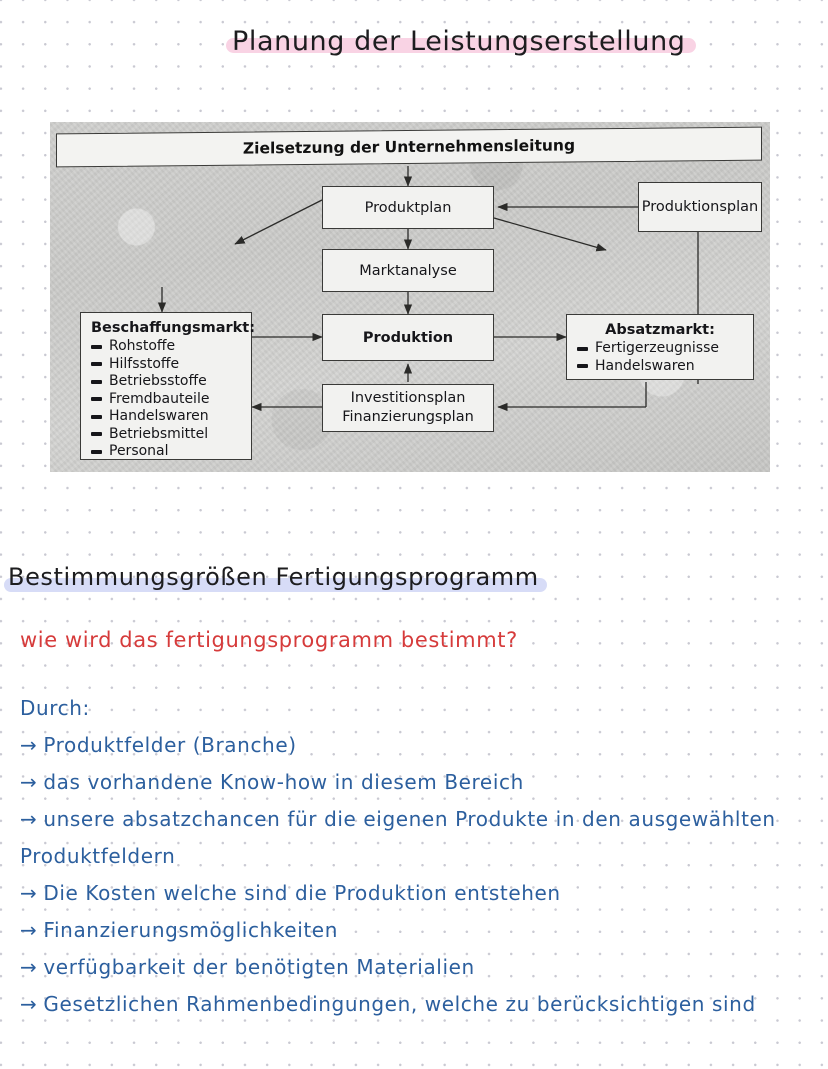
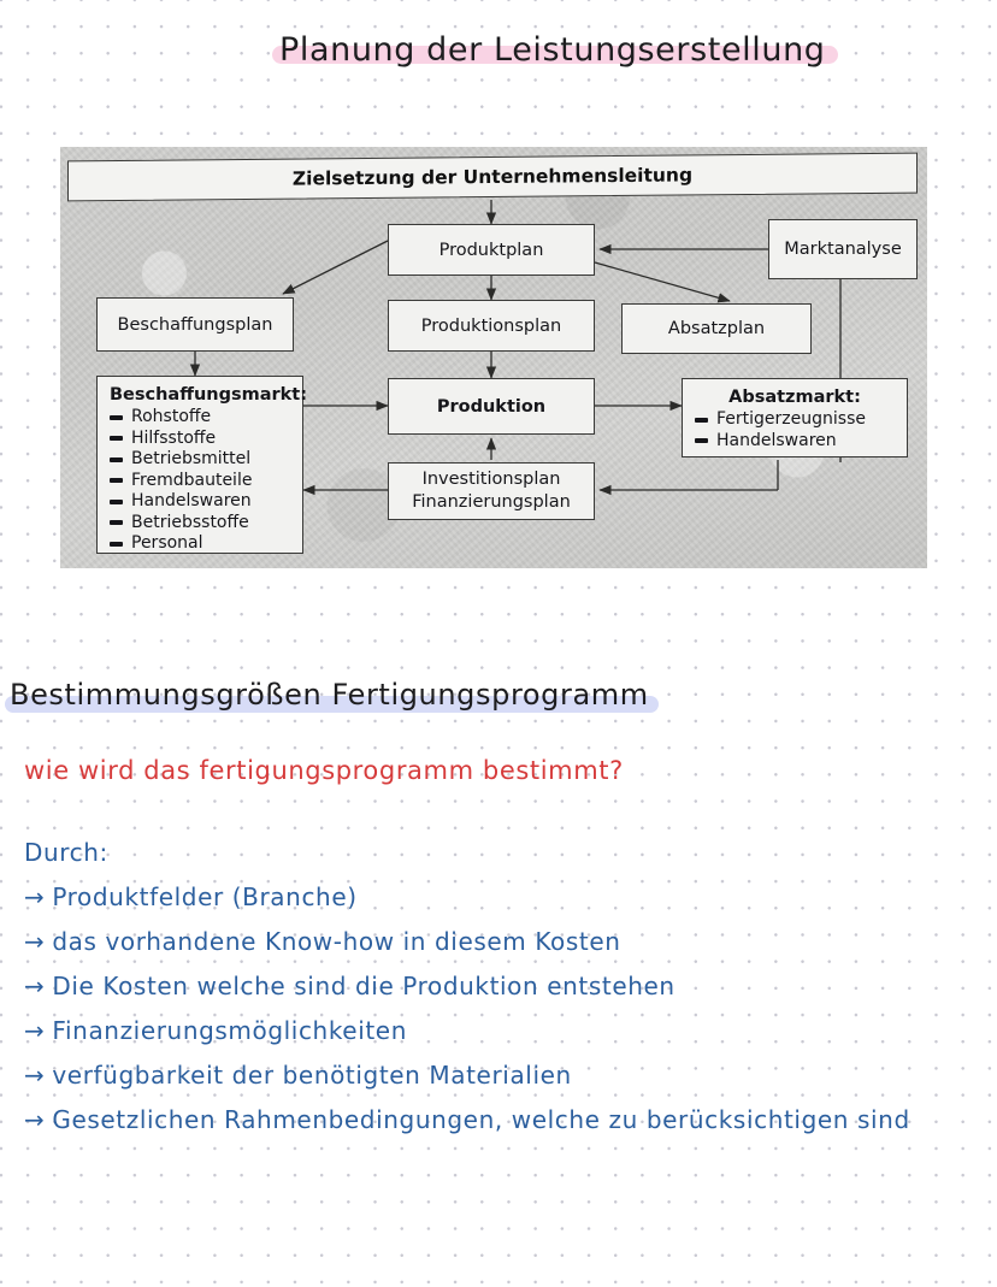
  Zielsetzung der Unternehmensleitung
  Produktplan
- Produktionsplan
+ Marktanalyse
+ Beschaffungsplan
- Marktanalyse
+ Produktionsplan
+ Absatzplan
  Beschaffungsmark
  Rohstoffe
  Hilfsstoffe
- Betriebsstoffe
+ Betriebsmittel
  Fremdbauteile
  Handelswaren
- Betriebsmittel
+ Betriebsstoffe
  Personal
  Produktion
  Absatzmarkt:
  Fertigerzeugnisse
  Handelswaren
  Investitionsplan
  Finanzierungsplan
  Planung der Leistungserstellung
  Bestimmungsgrößen Fertigungsprogramm
  wie wird das fertigungsprogramm bestimmt?
  Durch:
  → Produktfelder (Branche)
- → das vorhandene Know-how in diesem Bereich
+ → das vorhandene Know-how in diesem Kosten
- → unsere absatzchancen für die eigenen Produkte in den ausgewählten Produktfeldern
  → Die Kosten welche sind die Produktion entstehen
  → Finanzierungsmöglichkeiten
  → verfügbarkeit der benötigten Materialien
  → Gesetzlichen Rahmenbedingungen, welche zu berücksichtigen sind
